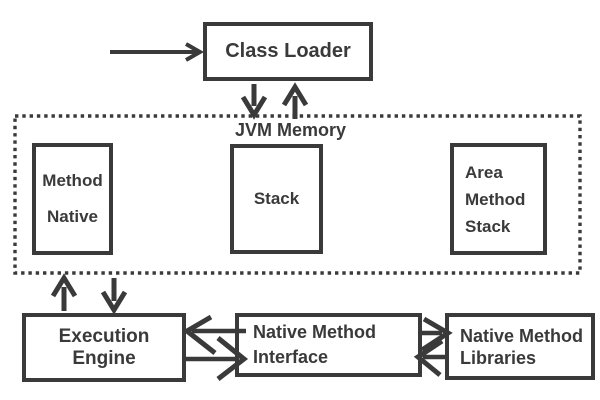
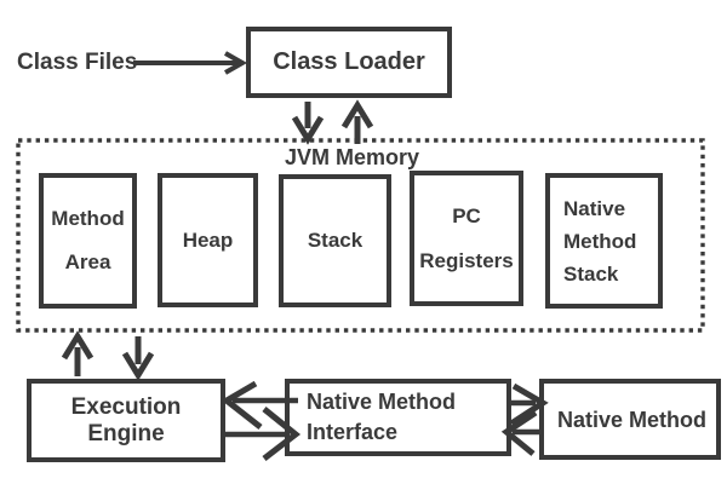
+ Class Files
  JVM Memor
  Class Loader
  Method
- Native
+ Area
+ Heap
  Stack
+ PC
+ Registers
- Area
+ Native
  Method
  Stack
  Execution Engine
  Native Method
  Interface
  Native Method
- Libraries
